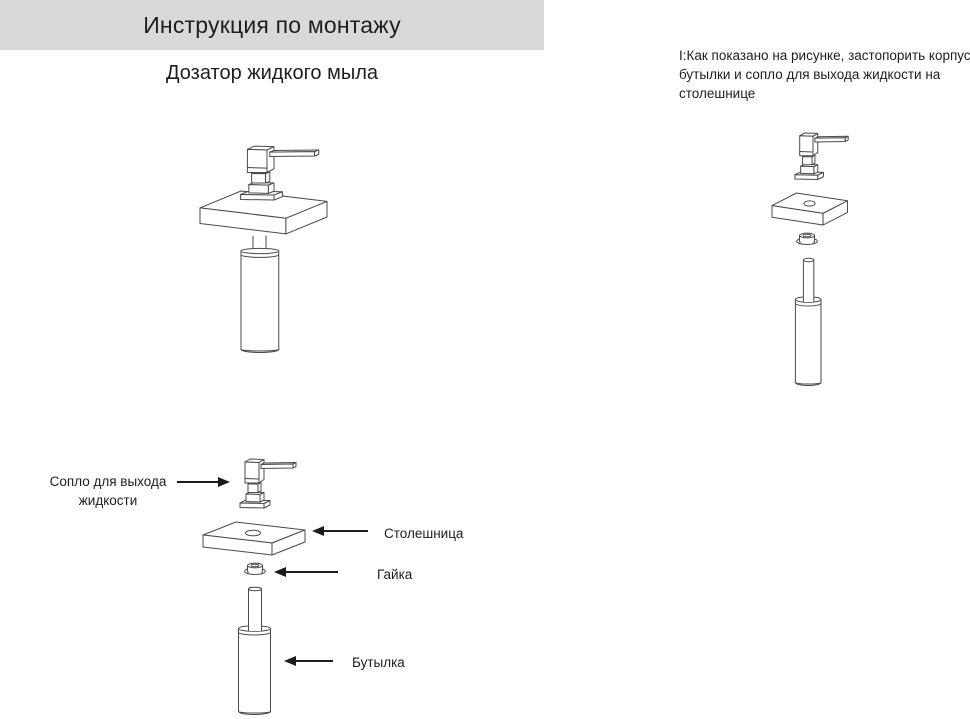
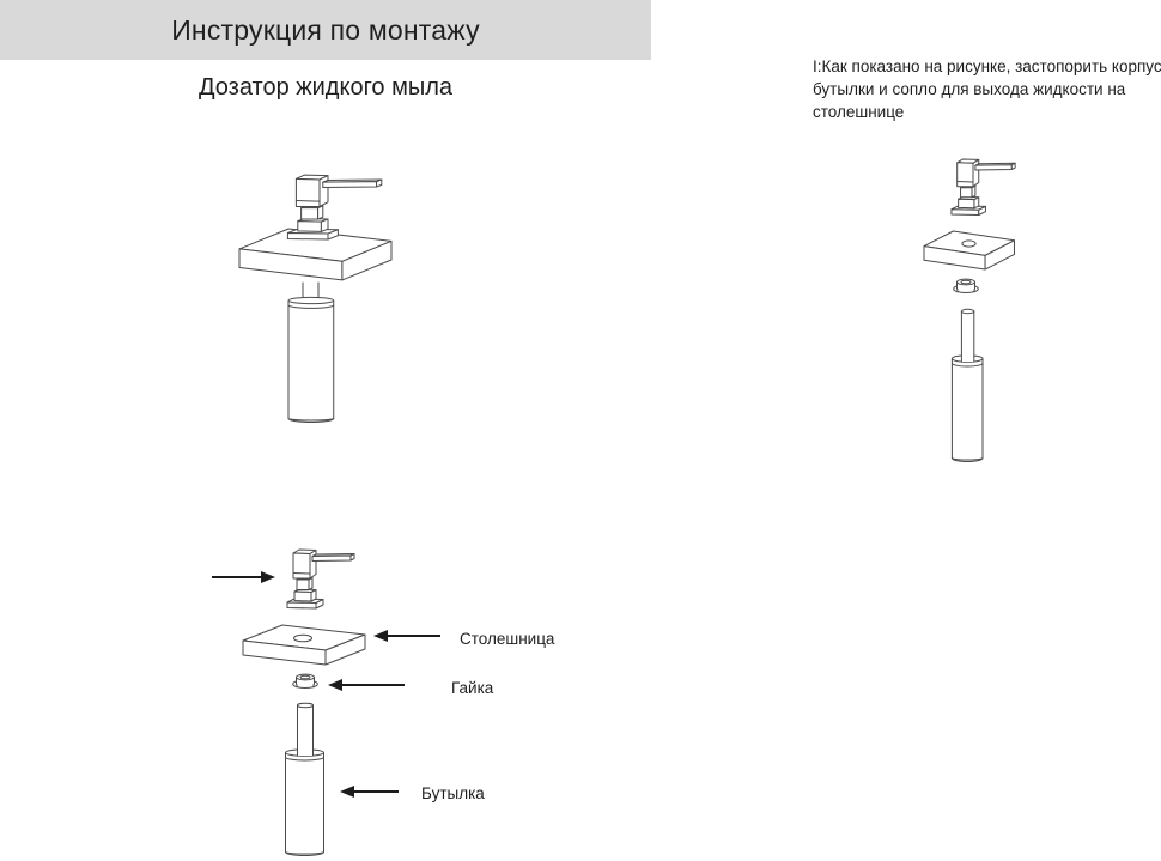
  Инструкция по монтажу
  Дозатор жидкого мыла
  I:Как показано на рисунке, застопорить корпус
  бутылки и сопло для выхода жидкости на
  столешнице
- Сопло для выхода жидкости
  Столешница
  Гайка
  Бутылка
